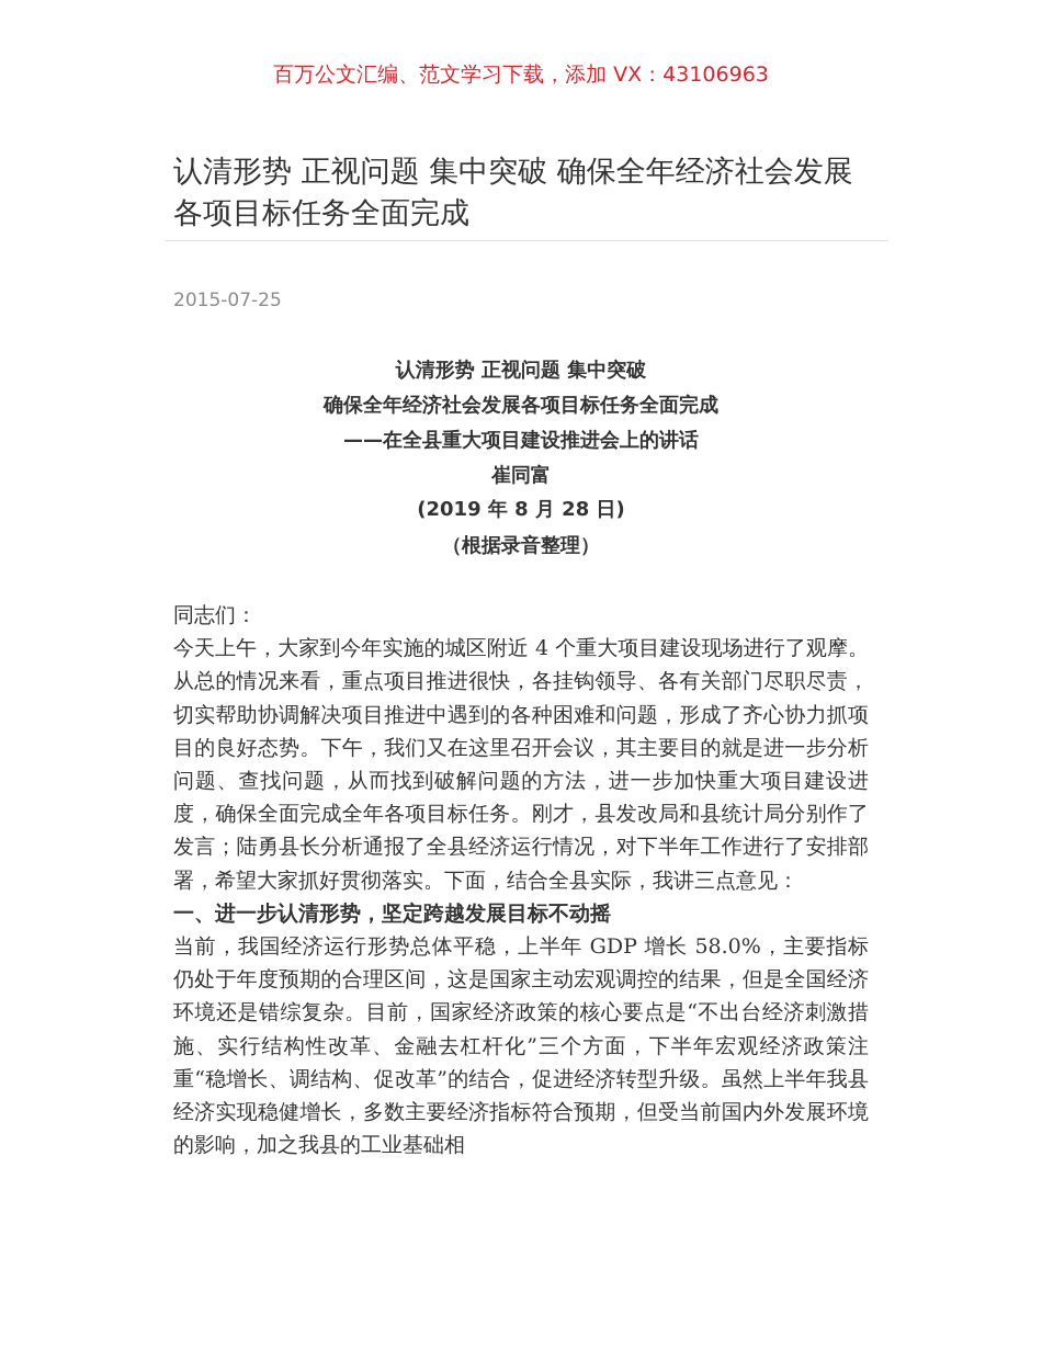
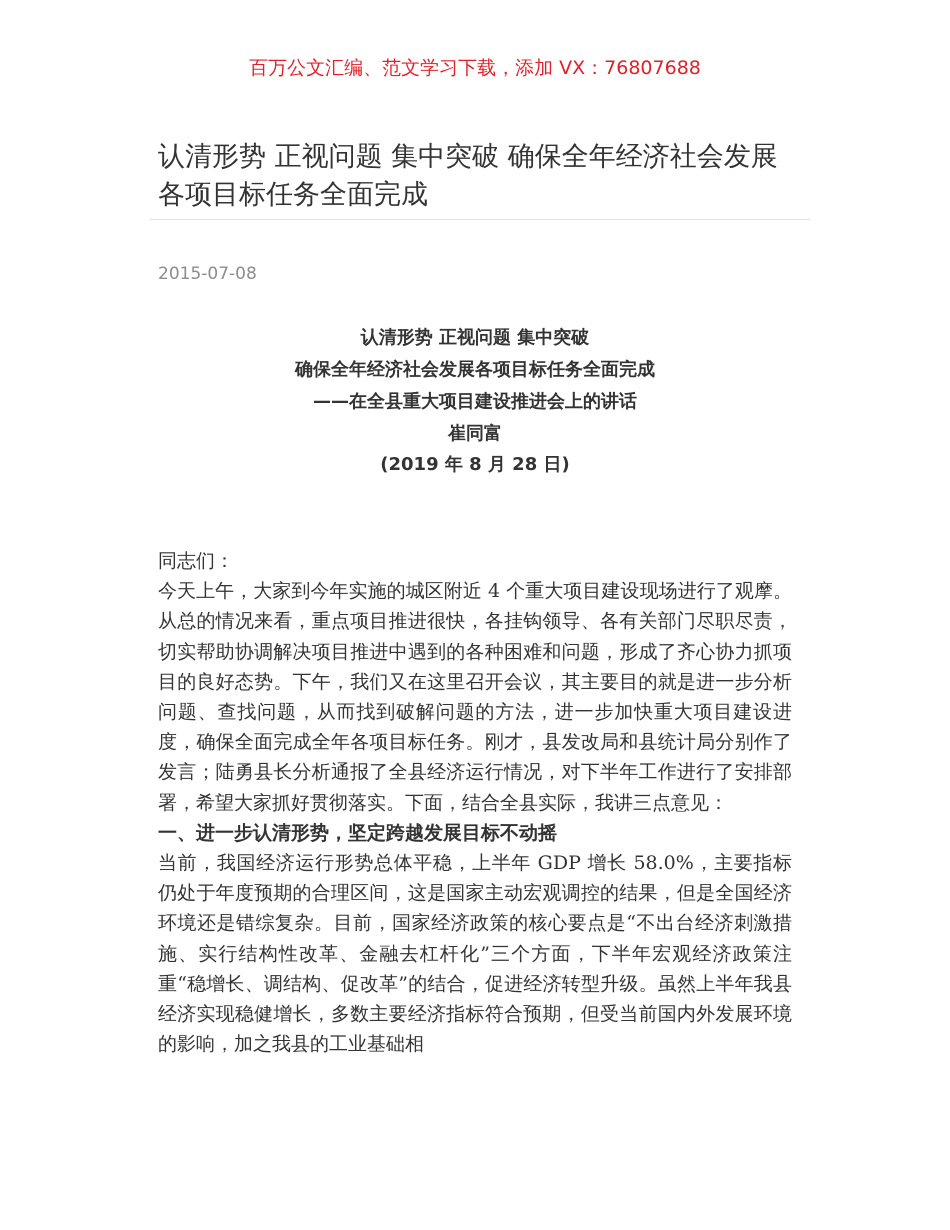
- 百万公文汇编、范文学习下载，添加 VX：43106963
+ 百万公文汇编、范文学习下载，添加 VX：76807688
  认清形势 正视问题 集中突破 确保全年经济社会发展各项目标任务全面完成
- 2015-07-25
+ 2015-07-08
  认清形势 正视问题 集中突破
  确保全年经济社会发展各项目标任务全面完成
  ——在全县重大项目建设推进会上的讲话
  崔同富
  (2019 年 8 月 28 日)
- （根据录音整理）
  同志们：
  今天上午，大家到今年实施的城区附近 4 个重大项目建设现场进行了观摩。从总的情况来看，重点项目推进很快，各挂钩领导、各有关部门尽职尽责，切实帮助协调解决项目推进中遇到的各种困难和问题，形成了齐心协力抓项目的良好态势。下午，我们又在这里召开会议，其主要目的就是进一步分析问题、查找问题，从而找到破解问题的方法，进一步加快重大项目建设进度，确保全面完成全年各项目标任务。刚才，县发改局和县统计局分别作了发言；陆勇县长分析通报了全县经济运行情况，对下半年工作进行了安排部署，希望大家抓好贯彻落实。下面，结合全县实际，我讲三点意见：
  一、进一步认清形势，坚定跨越发展目标不动摇
  当前，我国经济运行形势总体平稳，上半年 GDP 增长 58.0%，主要指标仍处于年度预期的合理区间，这是国家主动宏观调控的结果，但是全国经济环境还是错综复杂。目前，国家经济政策的核心要点是“不出台经济刺激措施、实行结构性改革、金融去杠杆化”三个方面，下半年宏观经济政策注重“稳增长、调结构、促改革”的结合，促进经济转型升级。虽然上半年我县经济实现稳健增长，多数主要经济指标符合预期，但受当前国内外发展环境的影响，加之我县的工业基础相
